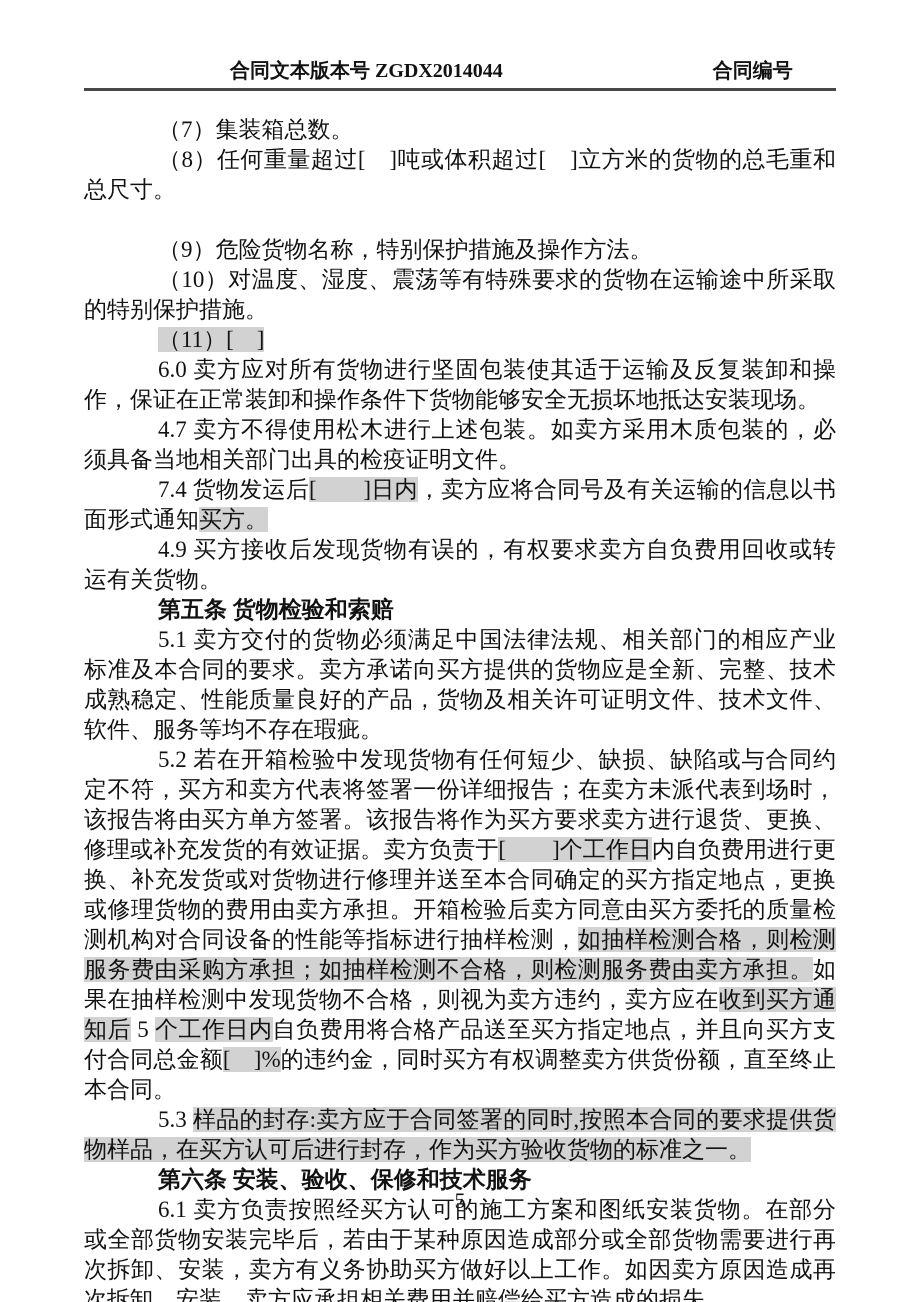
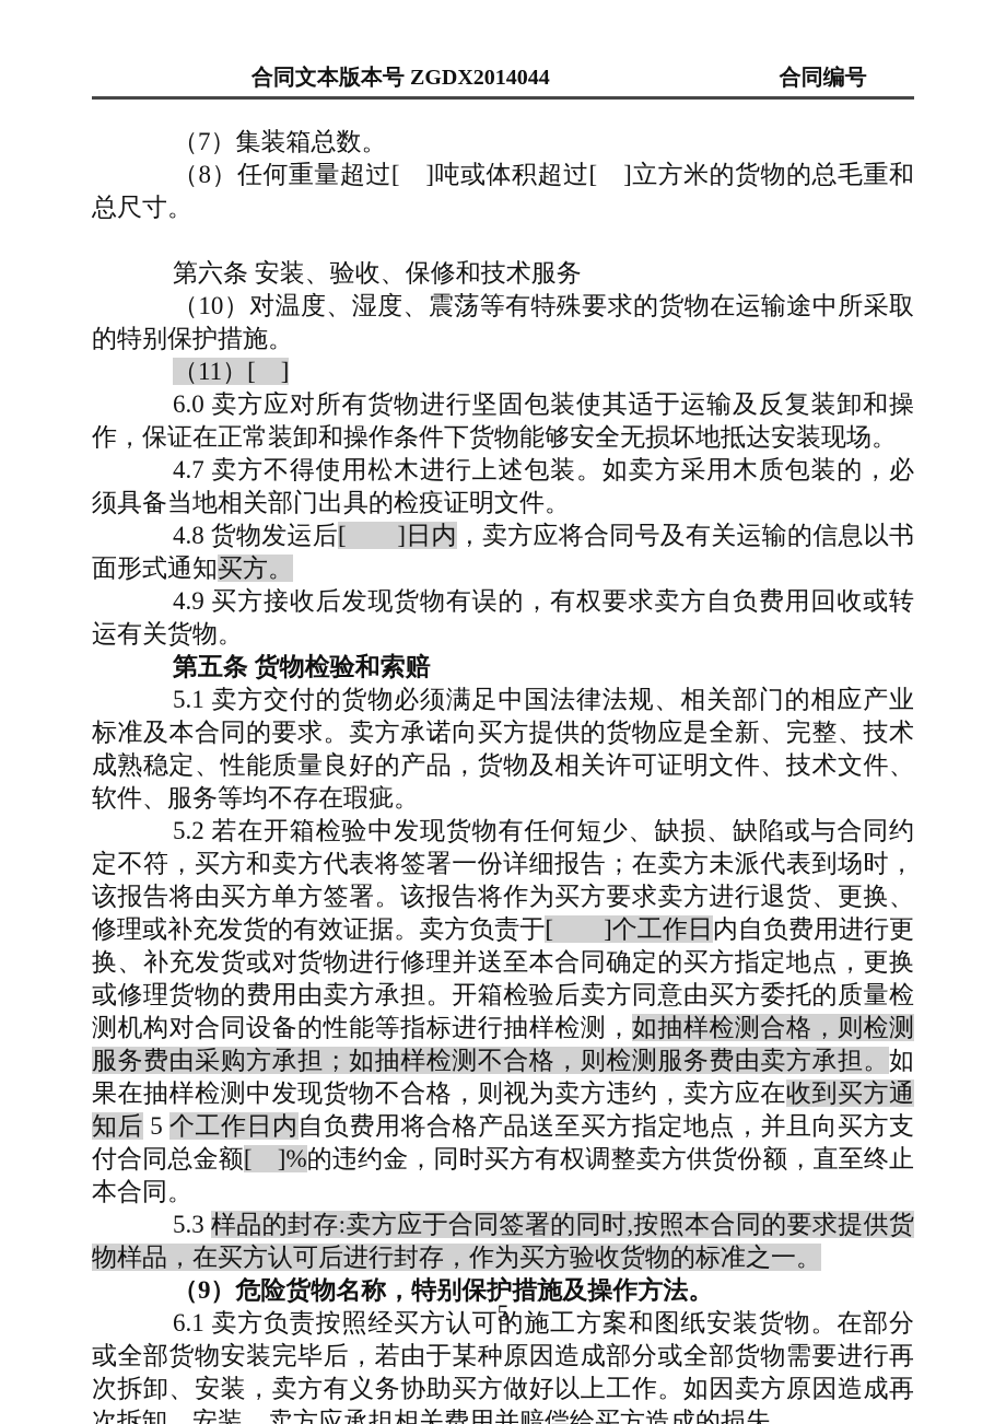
  合同文本版本号 ZGDX2014044
  合同编号
  （7）集装箱总数。
  （8）任何重量超过[ ]吨或体积超过[ ]立方米的货物的总毛重和总尺寸。
- （9）危险货物名称，特别保护措施及操作方法。
+ 第六条 安装、验收、保修和技术服务
  （10）对温度、湿度、震荡等有特殊要求的货物在运输途中所采取的特别保护措施。
  （11）[ ]
  6.0 卖方应对所有货物进行坚固包装使其适于运输及反复装卸和操作，保证在正常装卸和操作条件下货物能够安全无损坏地抵达安装现场。
  4.7 卖方不得使用松木进行上述包装。如卖方采用木质包装的，必须具备当地相关部门出具的检疫证明文件。
- 7.4 货物发运后[ ]日内，卖方应将合同号及有关运输的信息以书面形式通知买方。
+ 4.8 货物发运后[ ]日内，卖方应将合同号及有关运输的信息以书面形式通知买方。
  4.9 买方接收后发现货物有误的，有权要求卖方自负费用回收或转运有关货物。
  第五条 货物检验和索赔
  5.1 卖方交付的货物必须满足中国法律法规、相关部门的相应产业标准及本合同的要求。卖方承诺向买方提供的货物应是全新、完整、技术成熟稳定、性能质量良好的产品，货物及相关许可证明文件、技术文件、软件、服务等均不存在瑕疵。
  5.2 若在开箱检验中发现货物有任何短少、缺损、缺陷或与合同约定不符，买方和卖方代表将签署一份详细报告；在卖方未派代表到场时，该报告将由买方单方签署。该报告将作为买方要求卖方进行退货、更换、修理或补充发货的有效证据。卖方负责于[ ]个工作日内自负费用进行更换、补充发货或对货物进行修理并送至本合同确定的买方指定地点，更换或修理货物的费用由卖方承担。开箱检验后卖方同意由买方委托的质量检测机构对合同设备的性能等指标进行抽样检测，如抽样检测合格，则检测服务费由采购方承担；如抽样检测不合格，则检测服务费由卖方承担。如果在抽样检测中发现货物不合格，则视为卖方违约，卖方应在收到买方通知后 5 个工作日内自负费用将合格产品送至买方指定地点，并且向买方支付合同总金额[ ]%的违约金，同时买方有权调整卖方供货份额，直至终止本合同。
  5.3 样品的封存:卖方应于合同签署的同时,按照本合同的要求提供货物样品，在买方认可后进行封存，作为买方验收货物的标准之一。
- 第六条 安装、验收、保修和技术服务
+ （9）危险货物名称，特别保护措施及操作方法。
  6.1 卖方负责按照经买方认可的施工方案和图纸安装货物。在部分或全部货物安装完毕后，若由于某种原因造成部分或全部货物需要进行再次拆卸、安装，卖方有义务协助买方做好以上工作。如因卖方原因造成再次拆卸、安装，卖方应承担相关费用并赔偿给买方造成的损失。
  5
